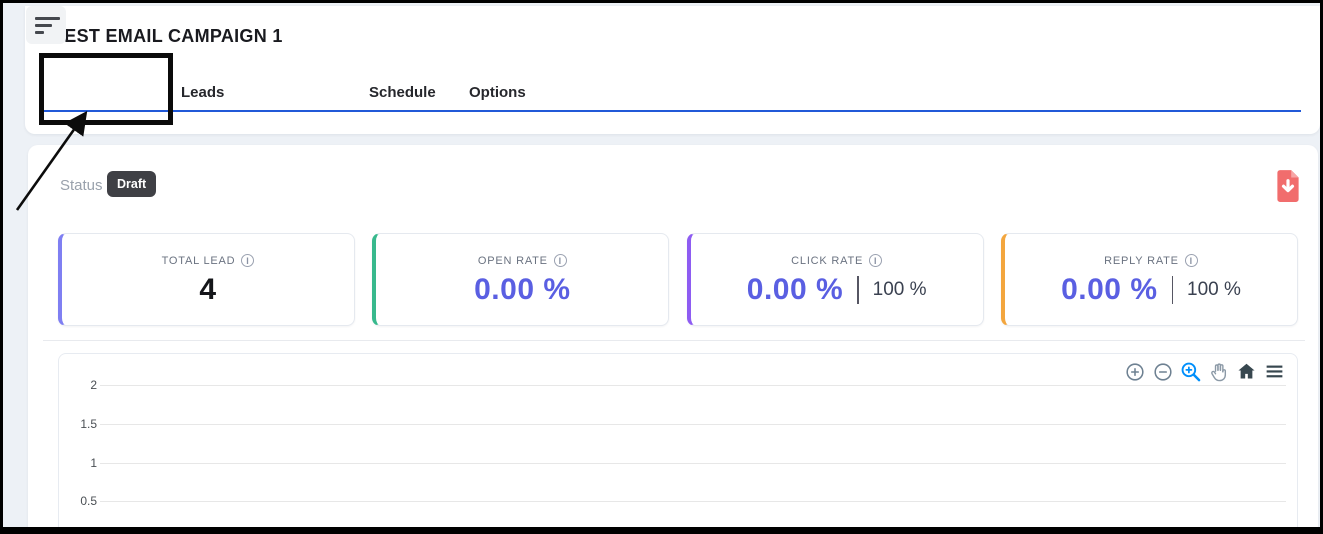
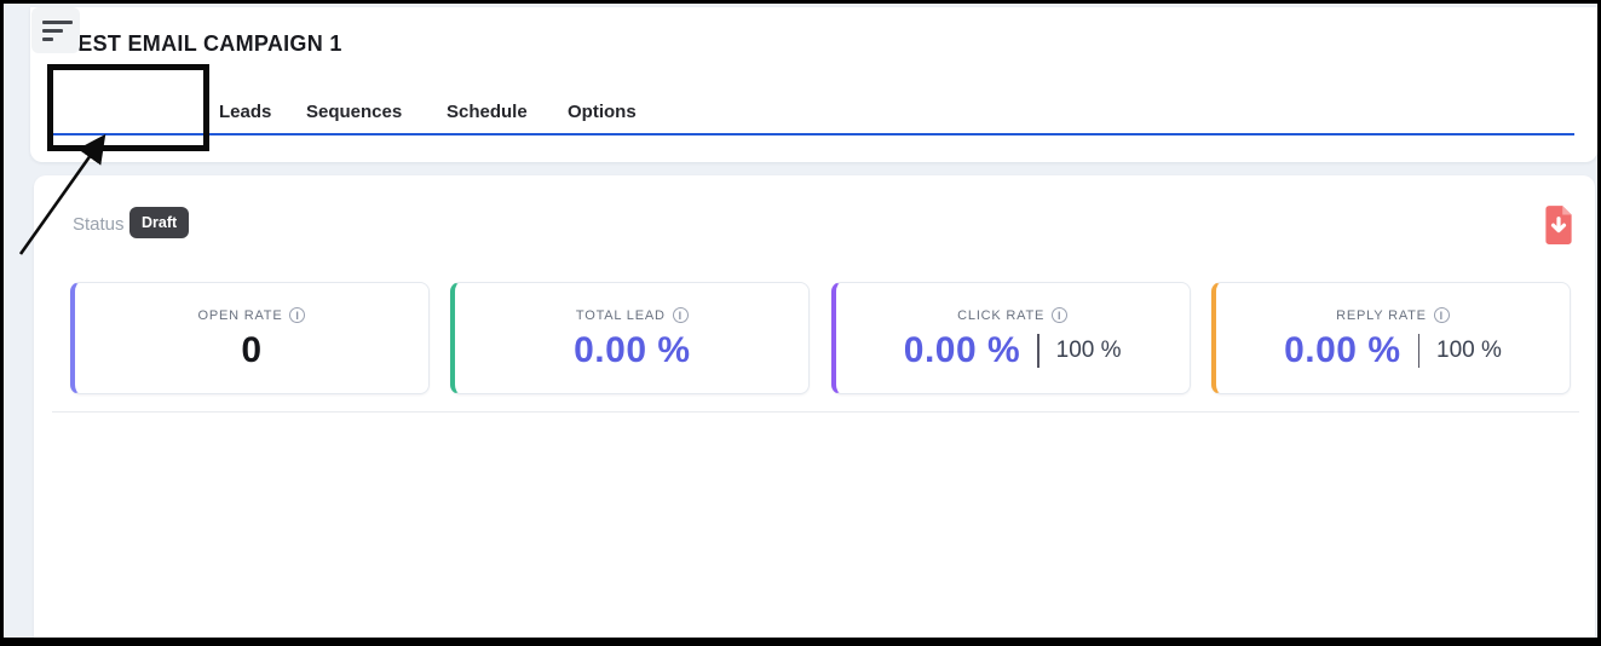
  EST EMAIL CAMPAIGN 1
  Leads
+ Sequences
  Schedule
  Options
  Status
  Draft
- TOTAL LEAD
+ OPEN RATE
  I
- 4
+ 0
- OPEN RATE
+ TOTAL LEAD
  I
  0.00 %
  CLICK RATE
  I
  0.00 %
  100 %
  REPLY RATE
  I
  0.00 %
  100 %
- 2
- 1.5
- 1
- 0.5
